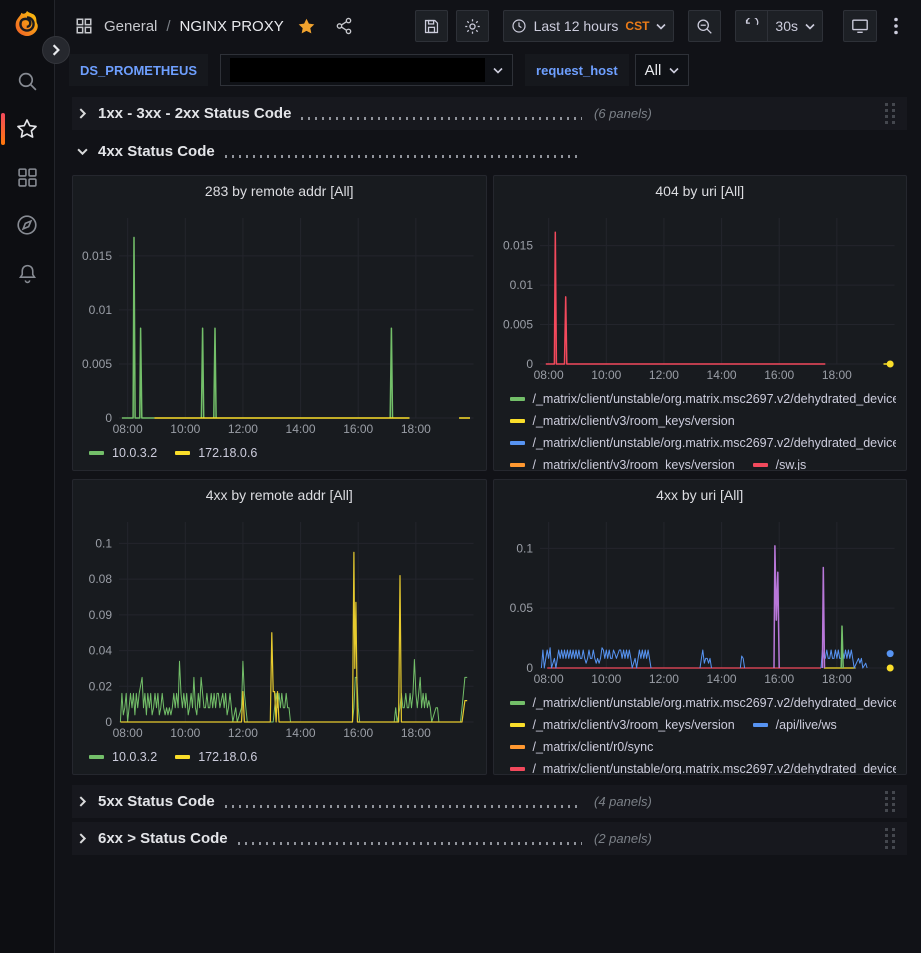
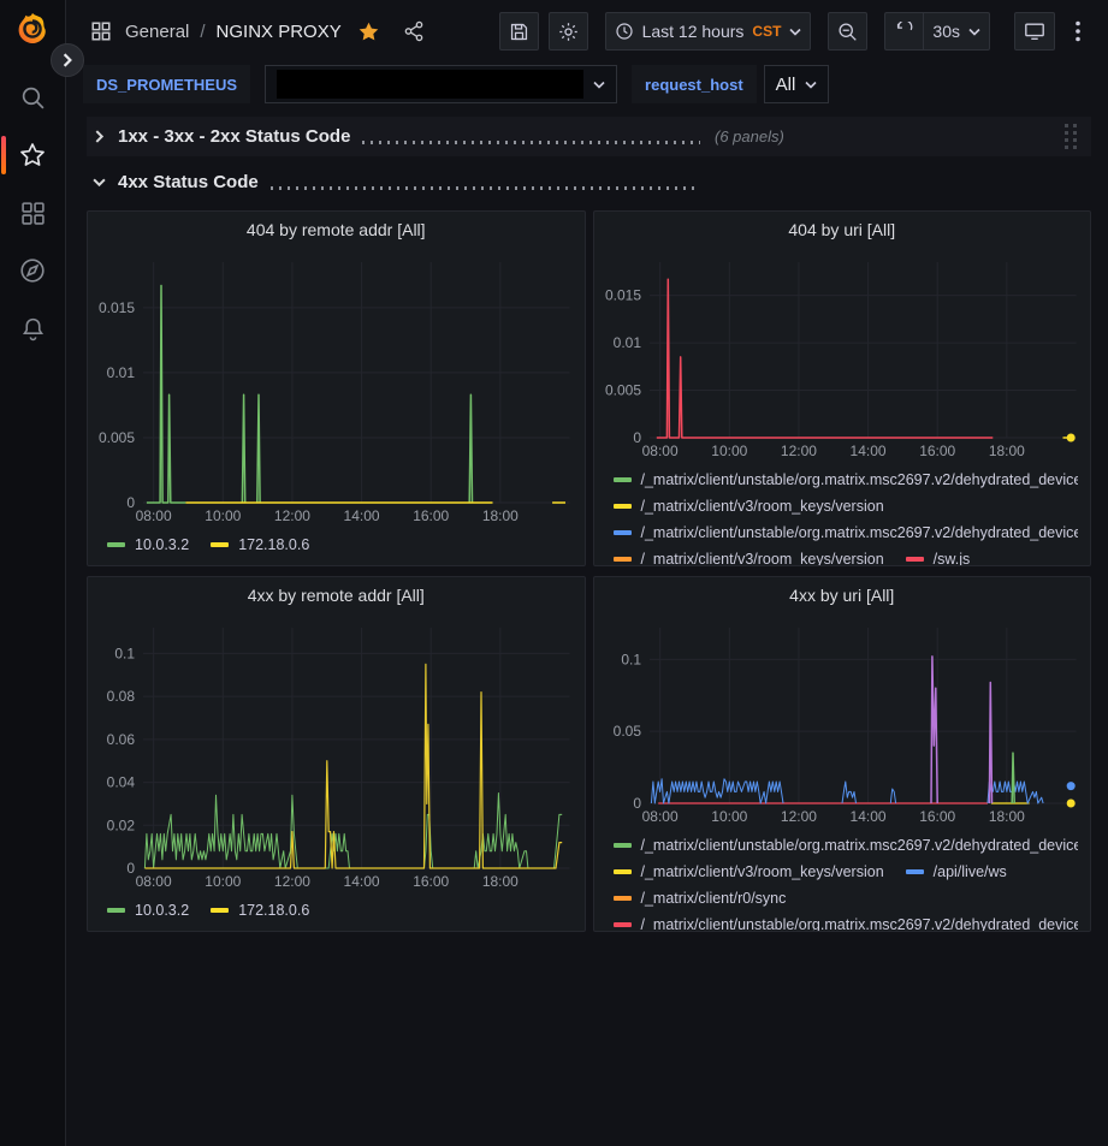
  General
  /
  NGINX PROXY
  Last 12 hours
  CST
  30s
  DS_PROMETHEUS
  request_host
  All
  1xx - 3xx - 2xx Status Code
  (6 panels)
  4xx Status Code
- 283 by remote addr [All]
+ 404 by remote addr [All]
  08:00
  10:00
  12:00
  14:00
  16:00
  18:00
  0
  0.005
  0.01
  0.015
  10.0.3.2
  172.18.0.6
  404 by uri [All]
  08:00
  10:00
  12:00
  14:00
  16:00
  18:00
  0
  0.005
  0.01
  0.015
  /_matrix/client/unstable/org.matrix.msc2697.v2/dehydrated_device
  /_matrix/client/v3/room_keys/version
  /_matrix/client/unstable/org.matrix.msc2697.v2/dehydrated_device
  /_matrix/client/v3/room_keys/version
  /sw.js
  4xx by remote addr [All]
  08:00
  10:00
  12:00
  14:00
  16:00
  18:00
  0
  0.02
  0.04
- 0.09
+ 0.06
  0.08
  0.1
  10.0.3.2
  172.18.0.6
  4xx by uri [All]
  08:00
  10:00
  12:00
  14:00
  16:00
  18:00
  0
  0.05
  0.1
  /_matrix/client/unstable/org.matrix.msc2697.v2/dehydrated_device
  /_matrix/client/v3/room_keys/version
  /api/live/ws
  /_matrix/client/r0/sync
  /_matrix/client/unstable/org.matrix.msc2697.v2/dehydrated_device
- 5xx Status Code
- (4 panels)
- 6xx > Status Code
- (2 panels)
